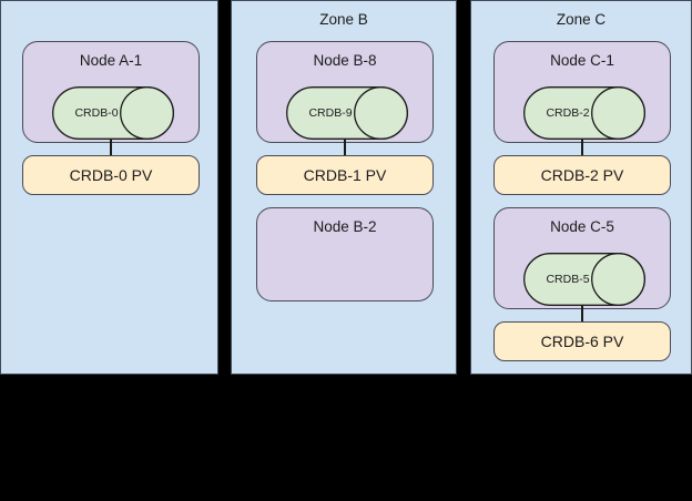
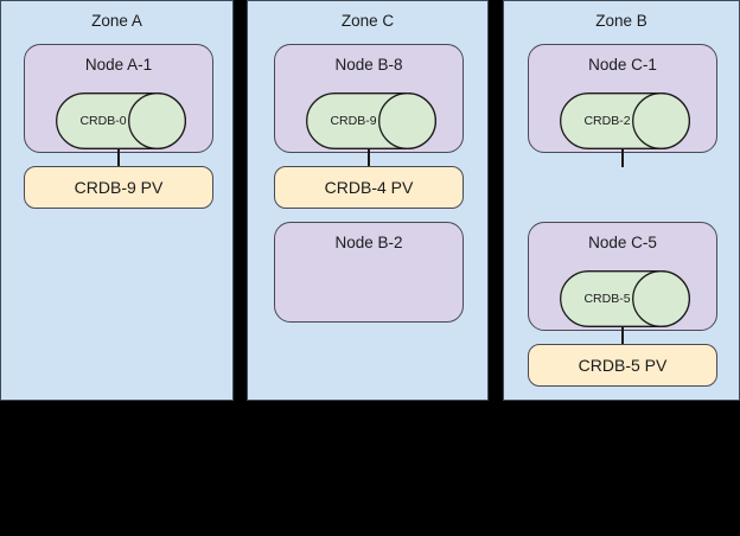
+ Zone A
  Node A-1
  CRDB-0
- CRDB-0 PV
+ CRDB-9 PV
- Zone B
+ Zone C
  Node B-8
  CRDB-9
- CRDB-1 PV
+ CRDB-4 PV
  Node B-2
- Zone C
+ Zone B
  Node C-1
  CRDB-2
- CRDB-2 PV
  Node C-5
  CRDB-5
- CRDB-6 PV
+ CRDB-5 PV
